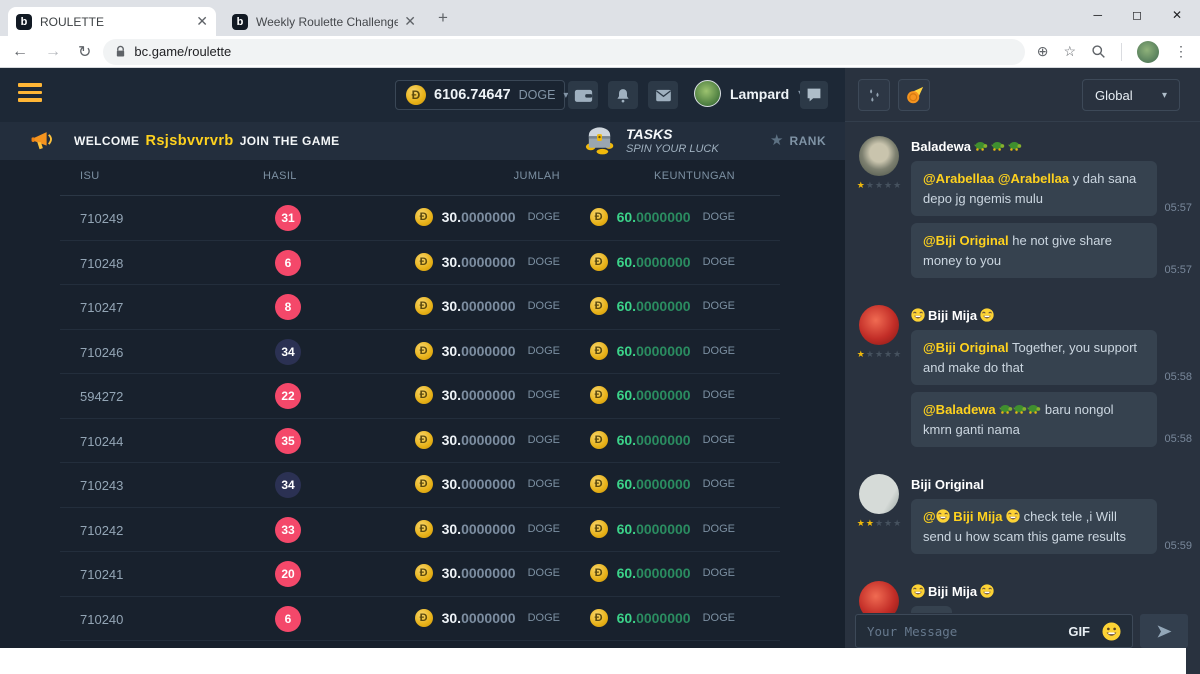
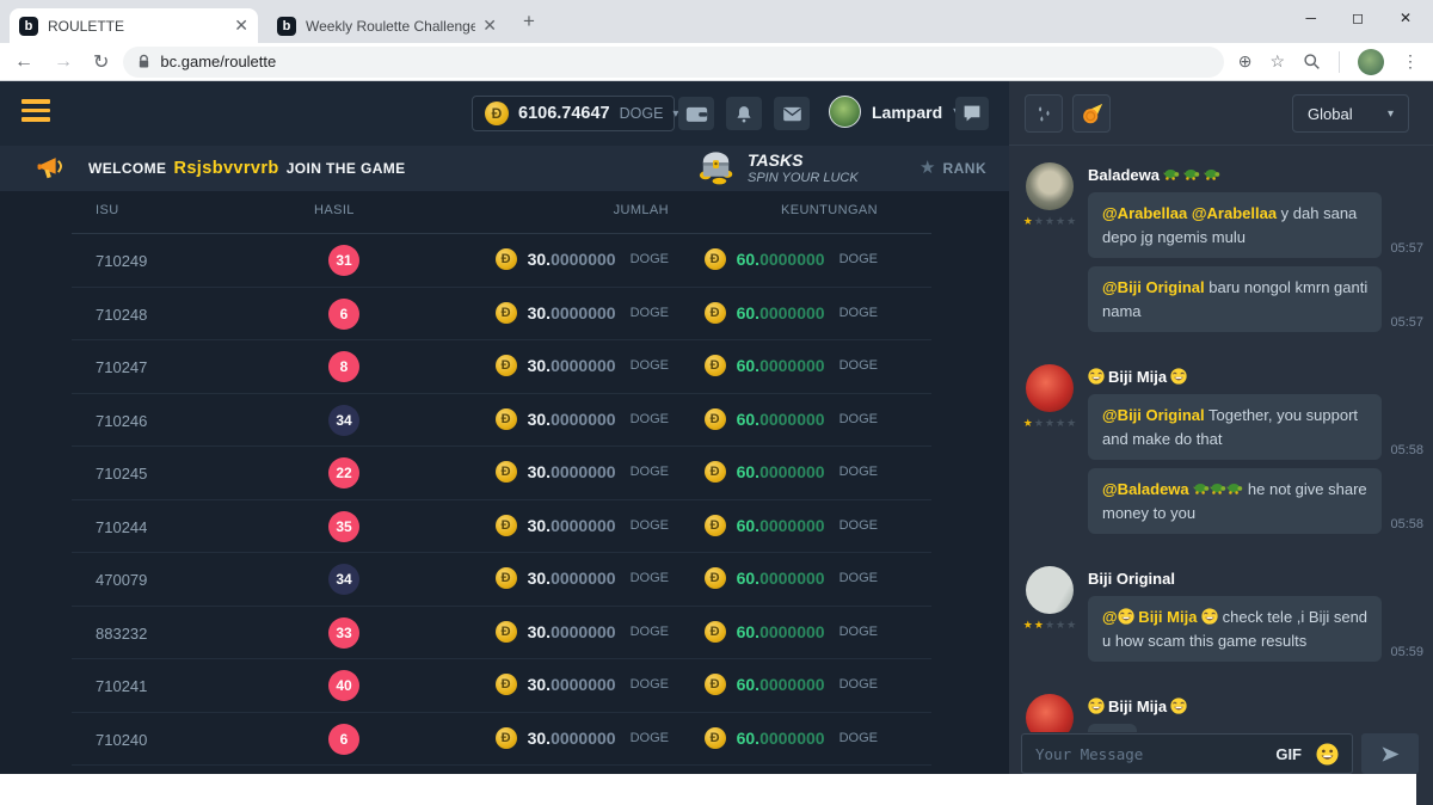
  b
  ROULETTE
  ✕
  b
  Weekly Roulette Challenge
  ✕
  +
  ─
  ◻
  ✕
  ←
  →
  ↻
  bc.game/roulette
  ⊕
  ☆
  ⋮
  Đ
  6106.74647
  DOGE
  ▾
  Lampard
  WELCOME
  Rsjsbvvrvrb
  JOIN THE GAME
  TASKS
  SPIN YOUR LUCK
  ★
  RANK
  ISU
  HASIL
  JUMLAH
  KEUNTUNGAN
  710249
  31
  Đ
  30.0000000
  DOGE
  Đ
  60.0000000
  DOGE
  710248
  6
  Đ
  30.0000000
  DOGE
  Đ
  60.0000000
  DOGE
  710247
  8
  Đ
  30.0000000
  DOGE
  Đ
  60.0000000
  DOGE
  710246
  34
  Đ
  30.0000000
  DOGE
  Đ
  60.0000000
  DOGE
- 594272
+ 710245
  22
  Đ
  30.0000000
  DOGE
  Đ
  60.0000000
  DOGE
  710244
  35
  Đ
  30.0000000
  DOGE
  Đ
  60.0000000
  DOGE
- 710243
+ 470079
  34
  Đ
  30.0000000
  DOGE
  Đ
  60.0000000
  DOGE
- 710242
+ 883232
  33
  Đ
  30.0000000
  DOGE
  Đ
  60.0000000
  DOGE
  710241
- 20
+ 40
  Đ
  30.0000000
  DOGE
  Đ
  60.0000000
  DOGE
  710240
  6
  Đ
  30.0000000
  DOGE
  Đ
  60.0000000
  DOGE
  Global
  ▾
  ★
  ★
  ★
  ★
  ★
  Baladewa
  @Arabellaa @Arabellaa y dah sana depo jg ngemis mulu
  05:57
- @Biji Original he not give share money to you
+ @Biji Original baru nongol kmrn ganti nama
  05:57
  ★
  ★
  ★
  ★
  ★
  Biji Mija
  @Biji Original Together, you support and make do that
  05:58
- @Baladewa baru nongol kmrn ganti nama
+ @Baladewa he not give share money to you
  05:58
  ★
  ★
  ★
  ★
  ★
  Biji Original
- @ Biji Mija check tele ,i Will send u how scam this game results
+ @ Biji Mija check tele ,i Biji send u how scam this game results
  05:59
  Biji Mija
  Your Message
  GIF
